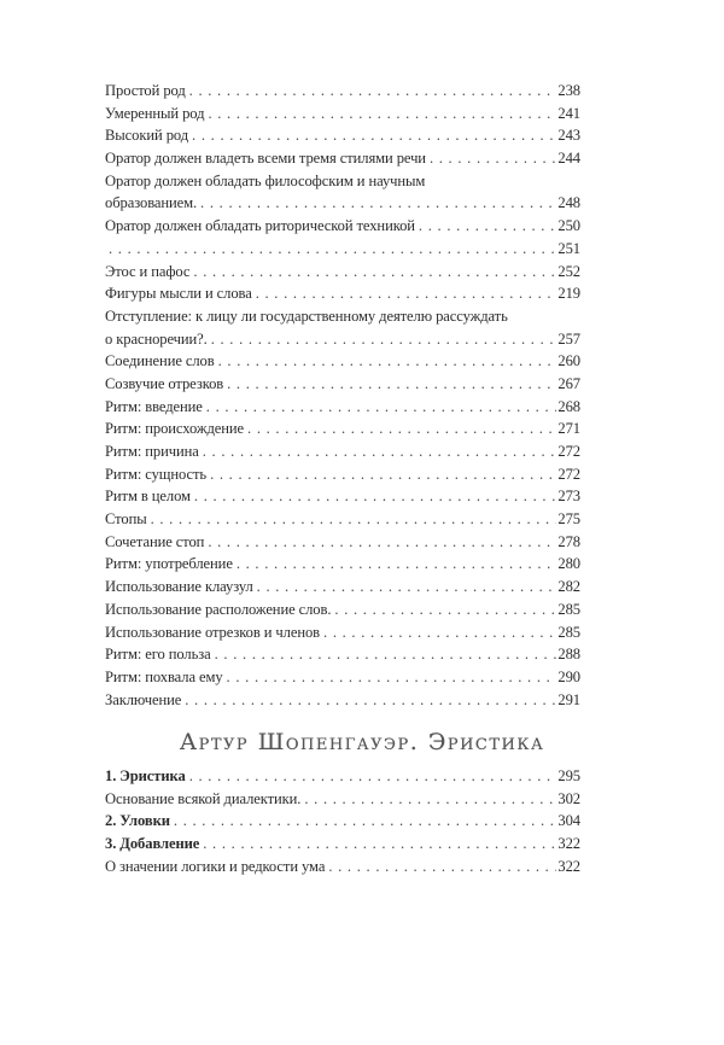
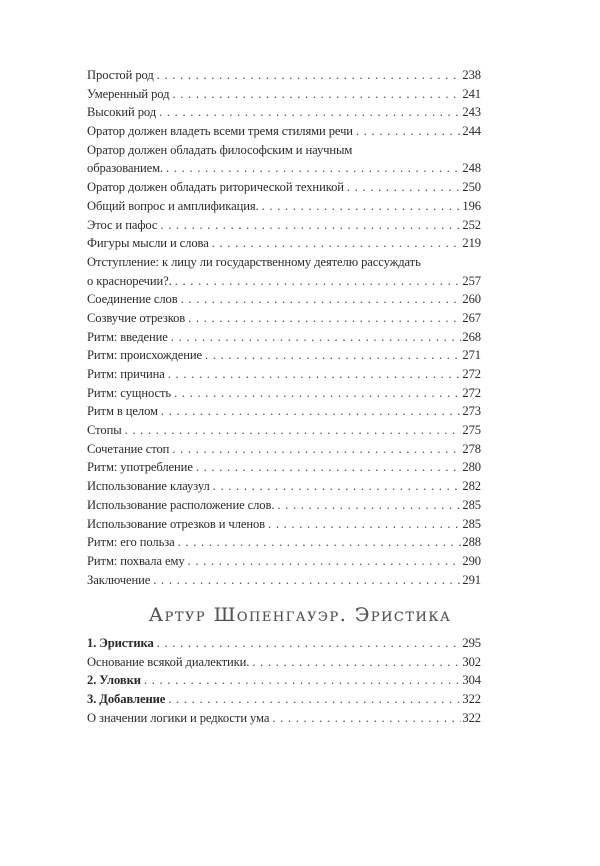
  Простой род
  238
  Умеренный род
  241
  Высокий род
  243
  Оратор должен владеть всеми тремя стилями речи
  244
  Оратор должен обладать философским и научным
  образованием.
  248
  Оратор должен обладать риторической техникой
  250
+ Общий вопрос и амплификация.
- 251
+ 196
  Этос и пафос
  252
  Фигуры мысли и слова
  219
  Отступление: к лицу ли государственному деятелю рассуждать
  о красноречии?.
  257
  Соединение слов
  260
  Созвучие отрезков
  267
  Ритм: введение
  268
  Ритм: происхождение
  271
  Ритм: причина
  272
  Ритм: сущность
  272
  Ритм в целом
  273
  Стопы
  275
  Сочетание стоп
  278
  Ритм: употребление
  280
  Использование клаузул
  282
  Использование расположение слов.
  285
  Использование отрезков и членов
  285
  Ритм: его польза
  288
  Ритм: похвала ему
  290
  Заключение
  291
  Артур Шопенгауэр. Эристика
  1. Эристика
  295
  Основание всякой диалектики.
  302
  2. Уловки
  304
  3. Добавление
  322
  О значении логики и редкости ума
  322
